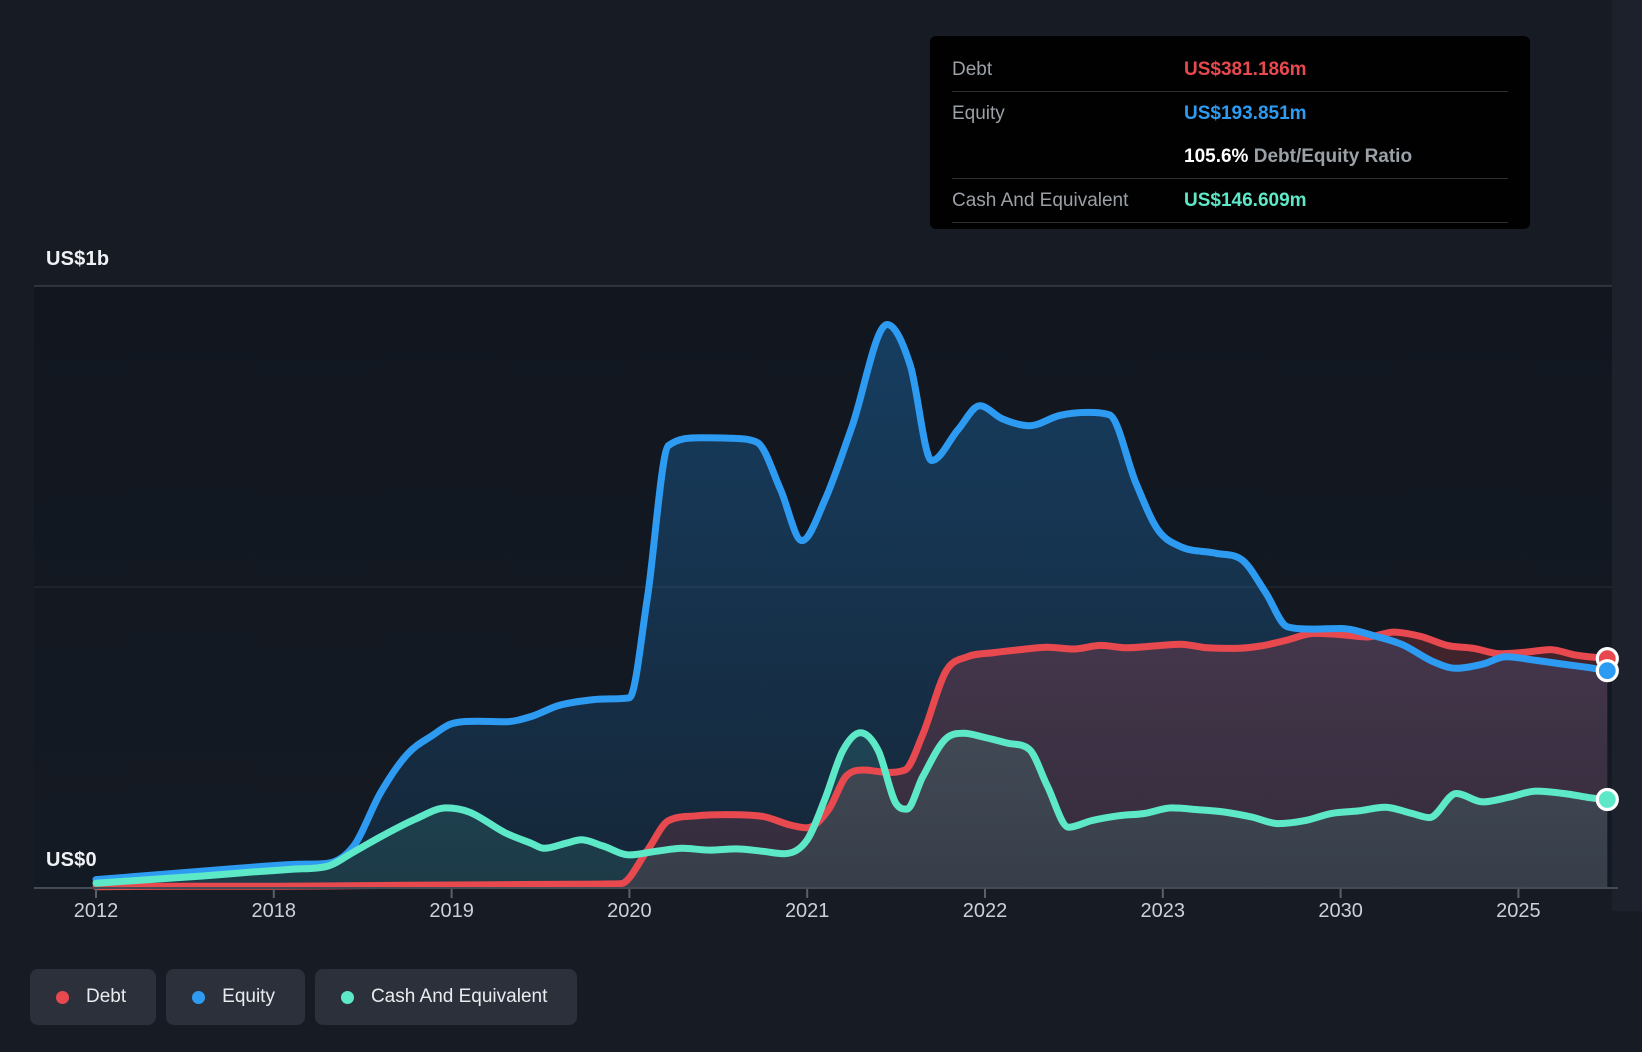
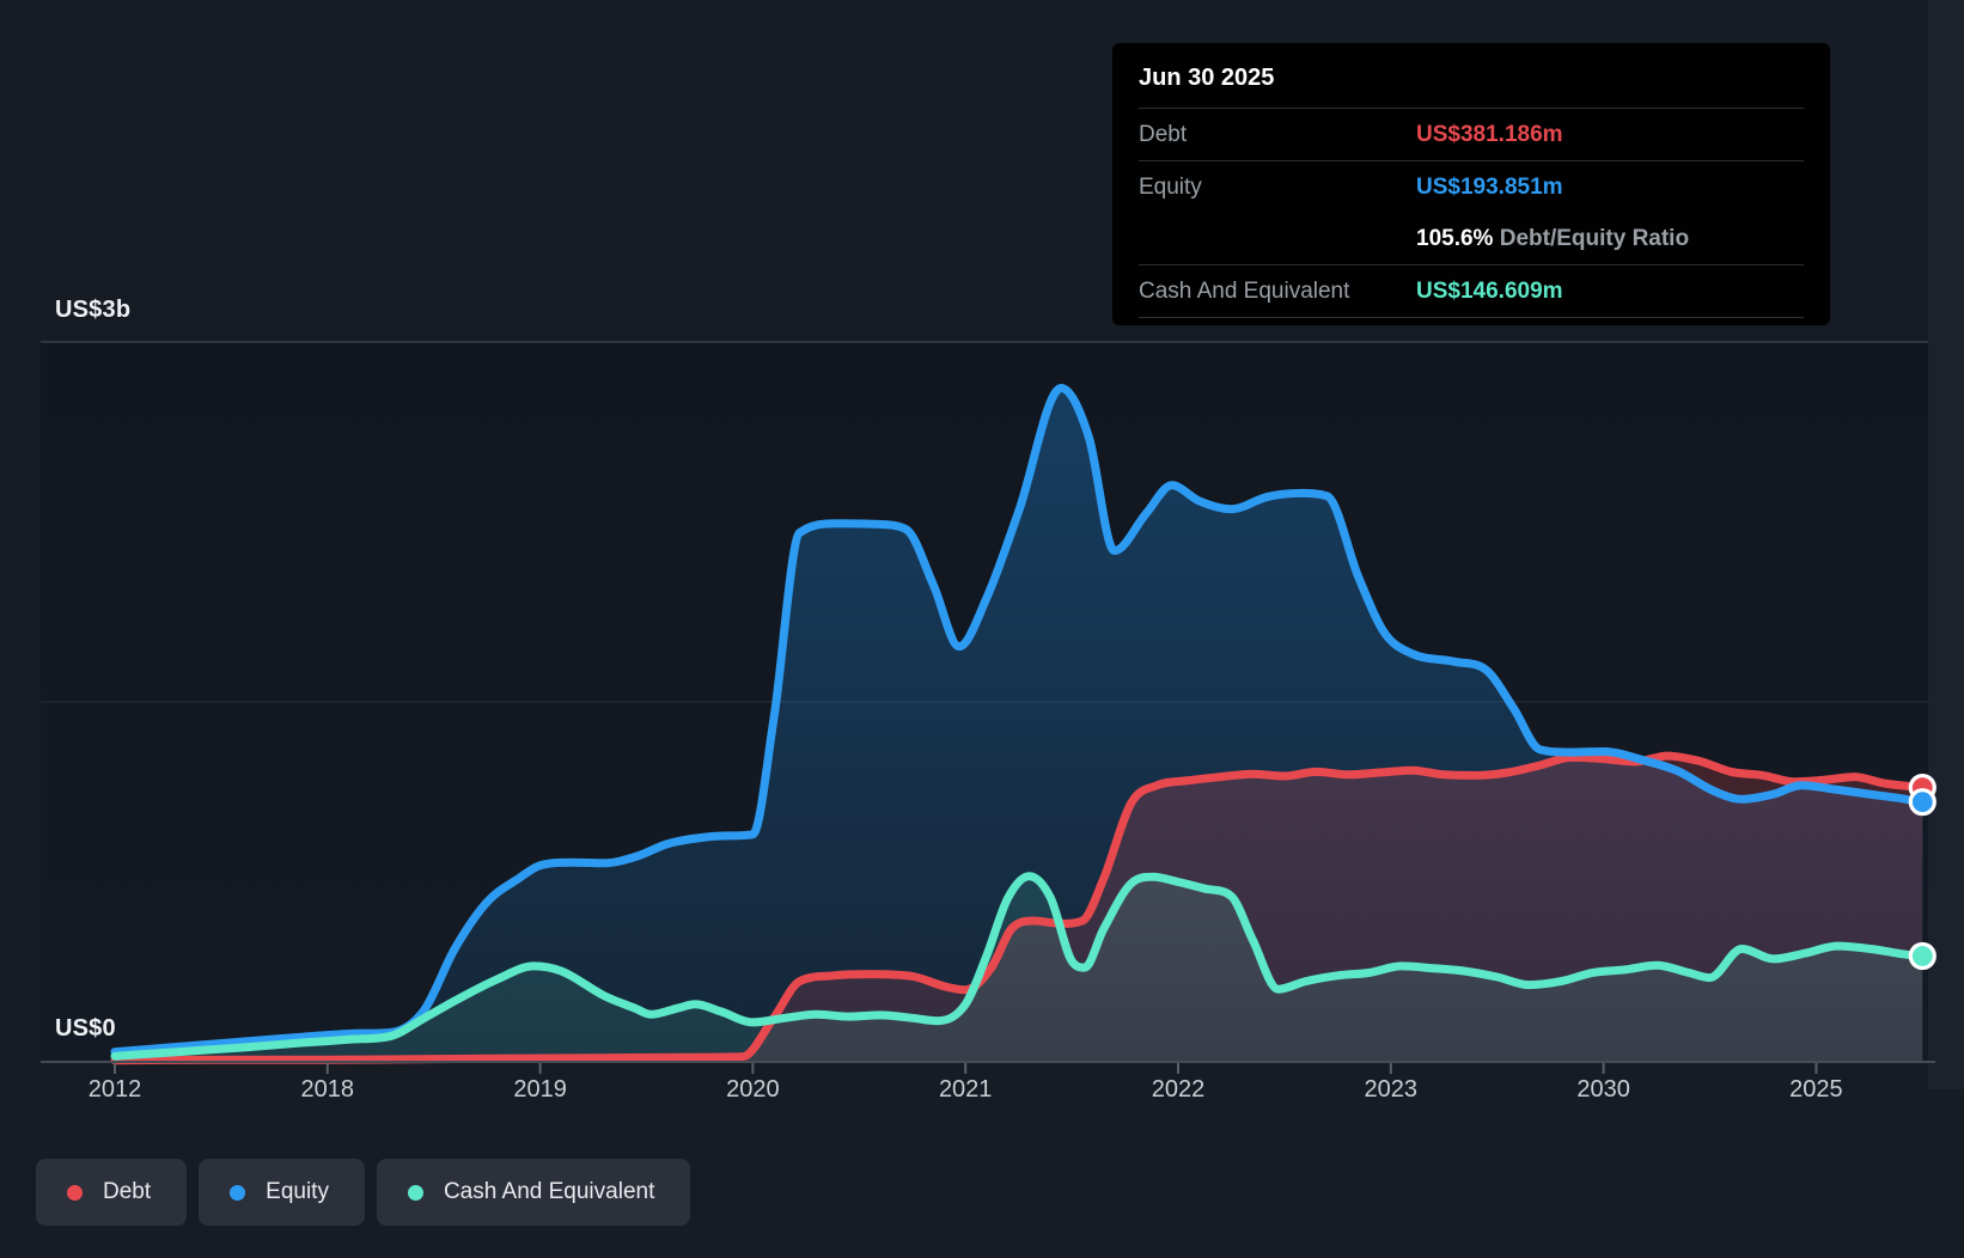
  2012
  2018
  2019
  2020
  2021
  2022
  2023
  2030
  2025
- US$1b
+ US$3b
  US$0
+ Jun 30 2025
  Debt
  US$381.186m
  Equity
  US$193.851m
  105.6% Debt/Equity Ratio
  Cash And Equivalent
  US$146.609m
  Debt
  Equity
  Cash And Equivalent
